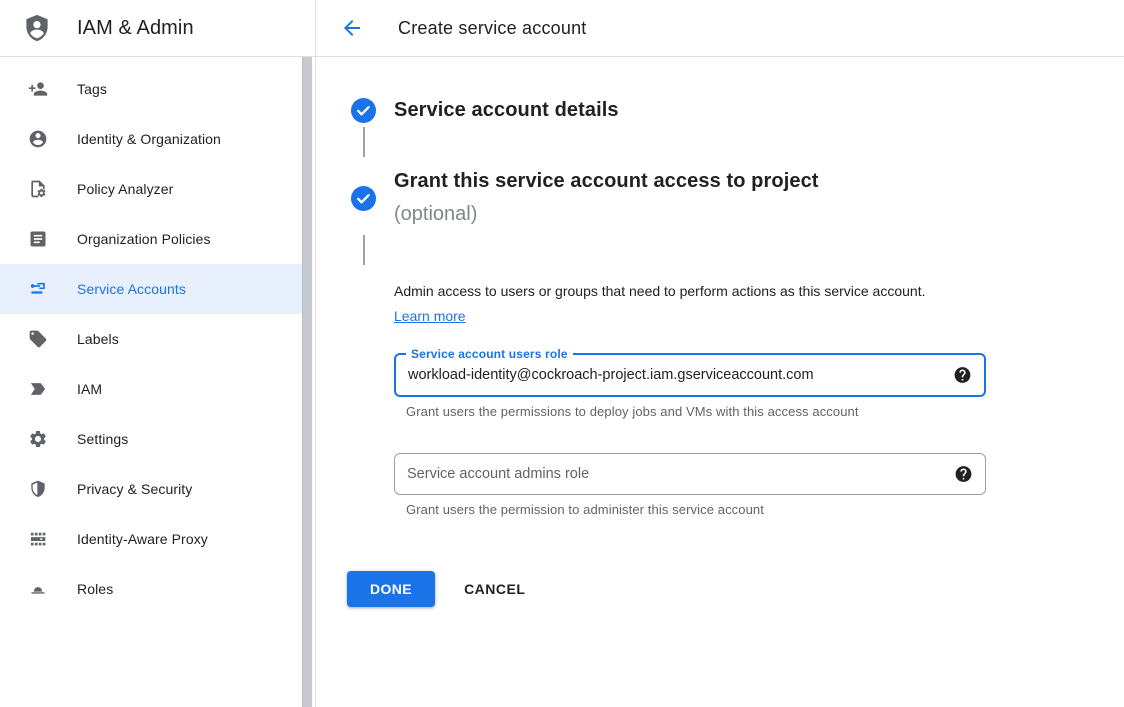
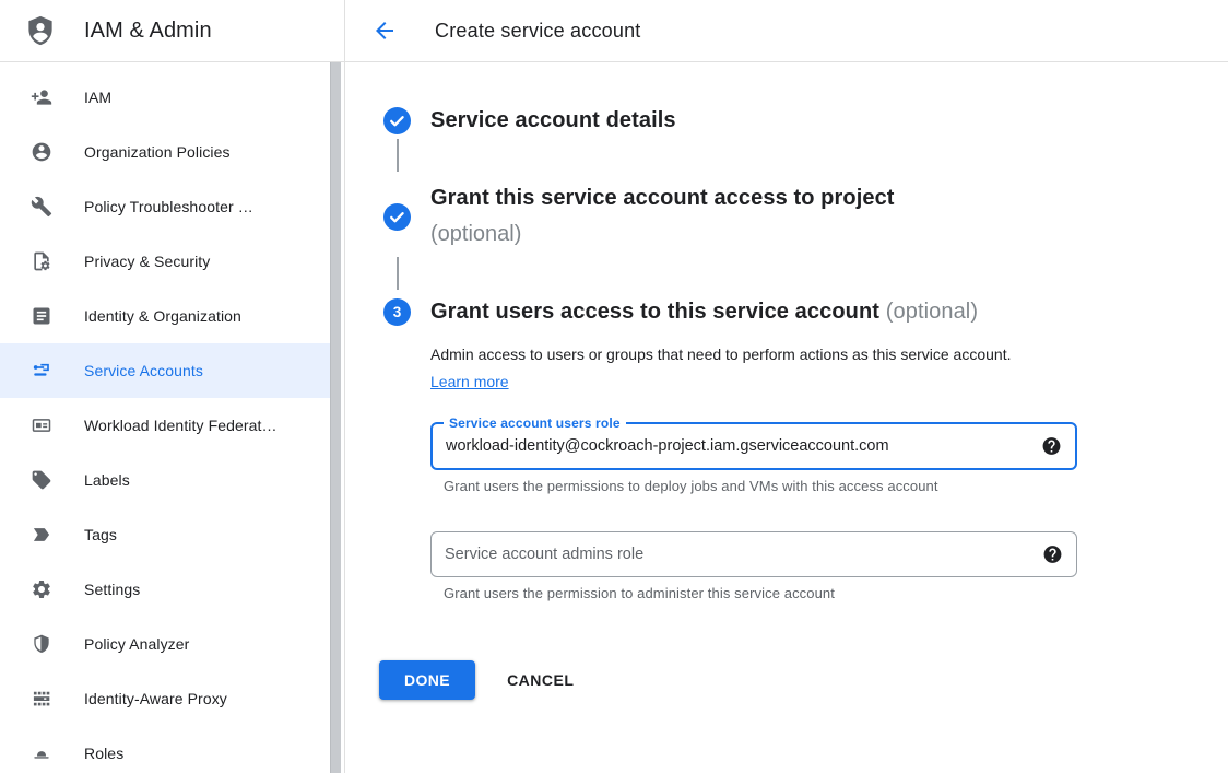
  IAM & Admin
- Tags
+ IAM
- Identity & Organization
+ Organization Policies
+ Policy Troubleshooter …
- Policy Analyzer
+ Privacy & Security
- Organization Policies
+ Identity & Organization
  Service Accounts
+ Workload Identity Federat…
  Labels
- IAM
+ Tags
  Settings
- Privacy & Security
+ Policy Analyzer
  Identity-Aware Proxy
  Roles
  Create service account
  Service account details
  Grant this service account access to project
  (optional)
+ 3
+ Grant users access to this service account (optional)
  Admin access to users or groups that need to perform actions as this service account. Learn more
  Service account users role
  workload-identity@cockroach-project.iam.gserviceaccount.com
  Grant users the permissions to deploy jobs and VMs with this access account
  Service account admins role
  Grant users the permission to administer this service account
  DONE
  CANCEL
